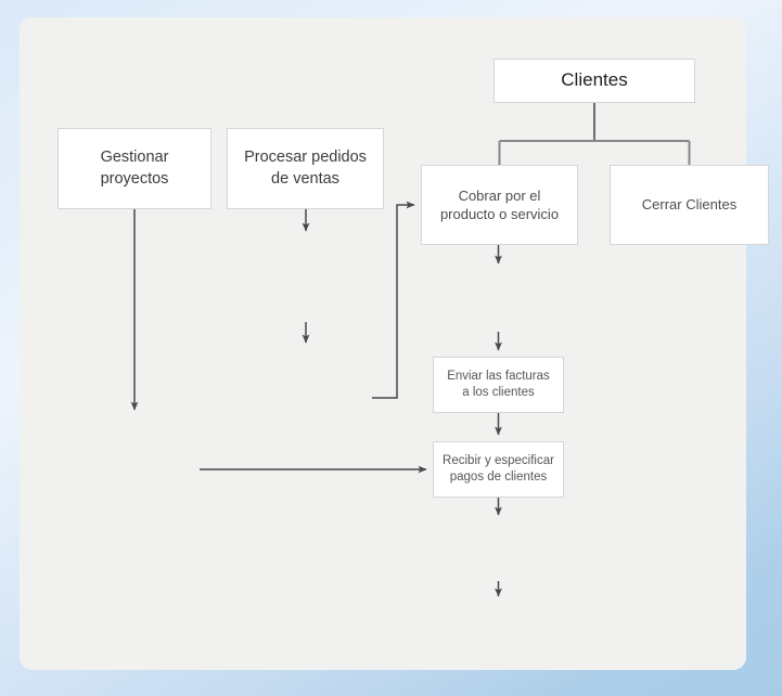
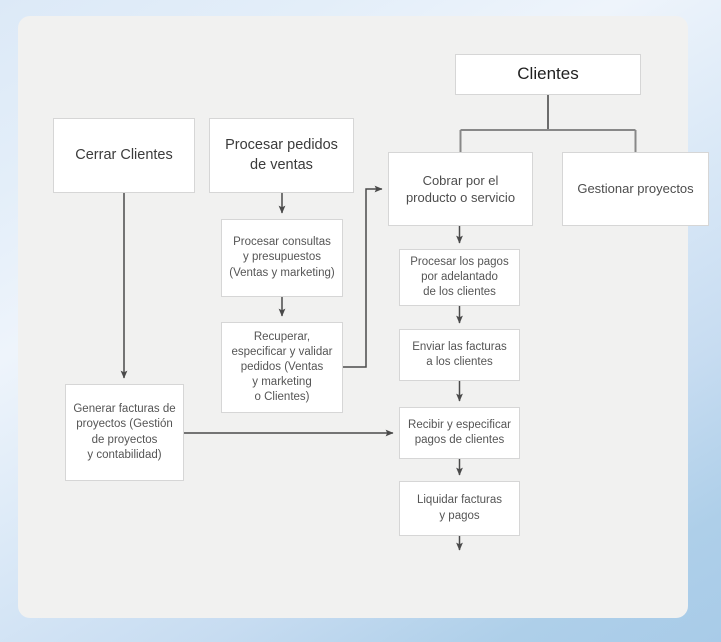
  Clientes
- Gestionar proyectos
+ Cerrar Clientes
  Procesar pedidos
  de ventas
  Cobrar por el
  producto o servicio
- Cerrar Clientes
+ Gestionar proyectos
+ Procesar consultas
+ y presupuestos
+ (Ventas y marketing)
+ Recuperar,
+ especificar y validar
+ pedidos (Ventas
+ y marketing
+ o Clientes)
+ Generar facturas de
+ proyectos (Gestión
+ de proyectos
+ y contabilidad)
+ Procesar los pagos
+ por adelantado
+ de los clientes
  Enviar las facturas
  a los clientes
  Recibir y especificar
  pagos de clientes
+ Liquidar facturas
+ y pagos
